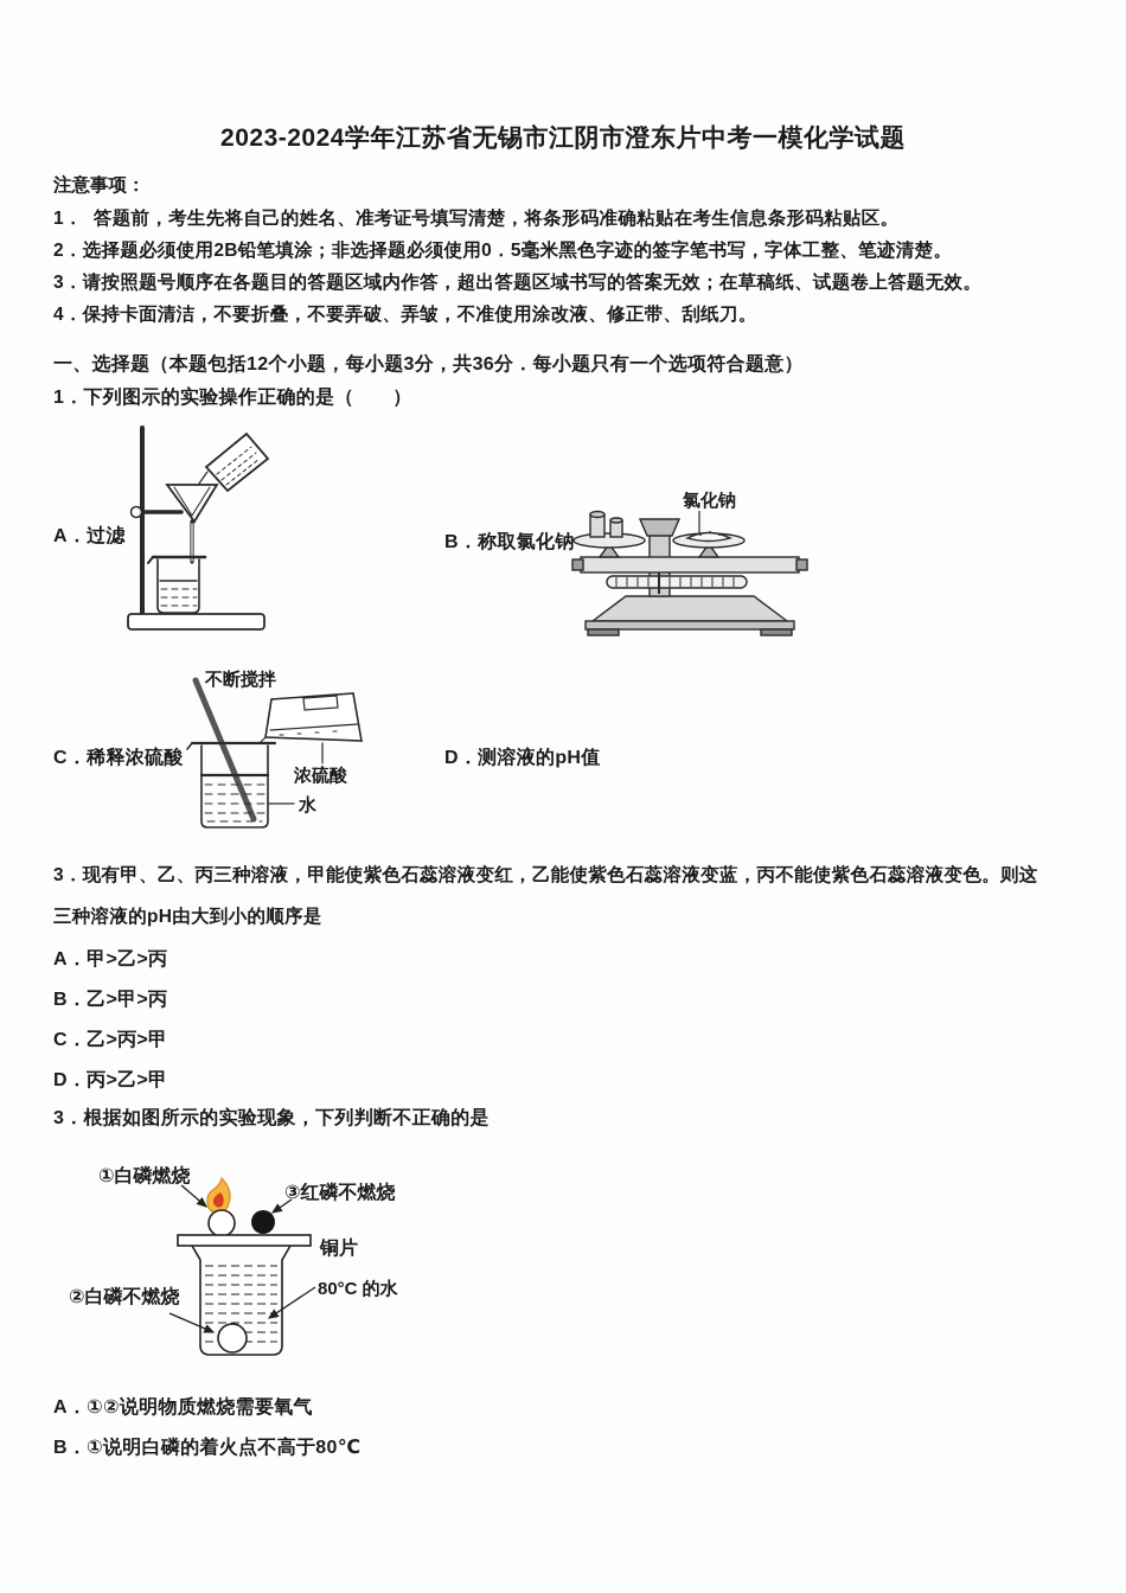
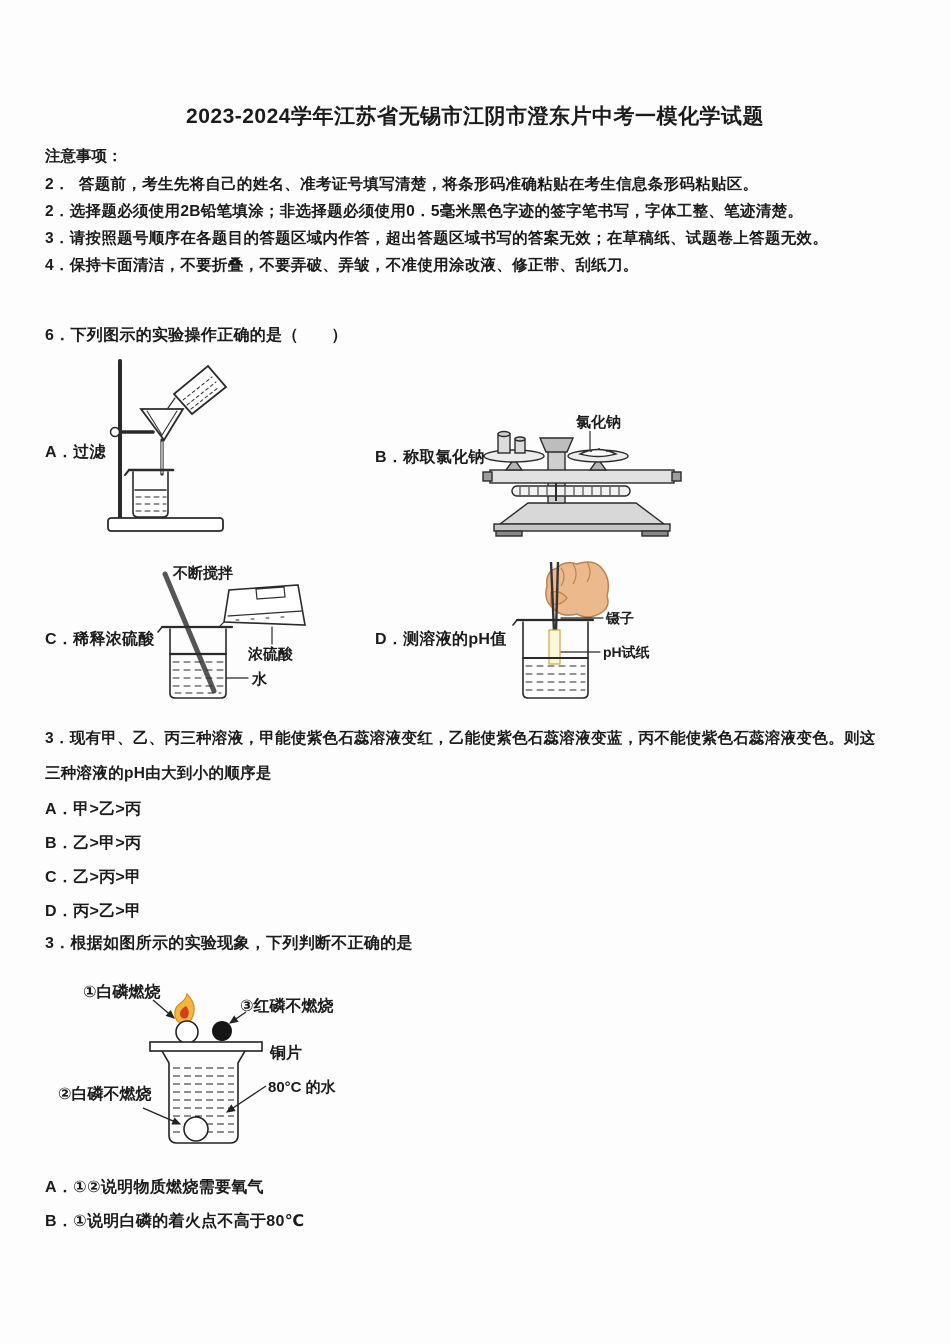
  2023-2024学年江苏省无锡市江阴市澄东片中考一模化学试题
  注意事项：
- 1． 答题前，考生先将自己的姓名、准考证号填写清楚，将条形码准确粘贴在考生信息条形码粘贴区。
+ 2． 答题前，考生先将自己的姓名、准考证号填写清楚，将条形码准确粘贴在考生信息条形码粘贴区。
  2．选择题必须使用2B铅笔填涂；非选择题必须使用0．5毫米黑色字迹的签字笔书写，字体工整、笔迹清楚。
  3．请按照题号顺序在各题目的答题区域内作答，超出答题区域书写的答案无效；在草稿纸、试题卷上答题无效。
  4．保持卡面清洁，不要折叠，不要弄破、弄皱，不准使用涂改液、修正带、刮纸刀。
- 一、选择题（本题包括12个小题，每小题3分，共36分．每小题只有一个选项符合题意）
- 1．下列图示的实验操作正确的是（ ）
+ 6．下列图示的实验操作正确的是（ ）
  A．过滤
  氯化钠
  B．称取氯化钠
  不断搅拌
  浓硫酸
  水
  C．稀释浓硫酸
+ 镊子
+ pH试纸
  D．测溶液的pH值
  3．现有甲、乙、丙三种溶液，甲能使紫色石蕊溶液变红，乙能使紫色石蕊溶液变蓝，丙不能使紫色石蕊溶液变色。则这
  三种溶液的pH由大到小的顺序是
  A．甲>乙>丙
  B．乙>甲>丙
  C．乙>丙>甲
  D．丙>乙>甲
  3．根据如图所示的实验现象，下列判断不正确的是
  ①白磷燃烧
  ③红磷不燃烧
  铜片
  ②白磷不燃烧
  80°C 的水
  A．①②说明物质燃烧需要氧气
  B．①说明白磷的着火点不高于80℃
